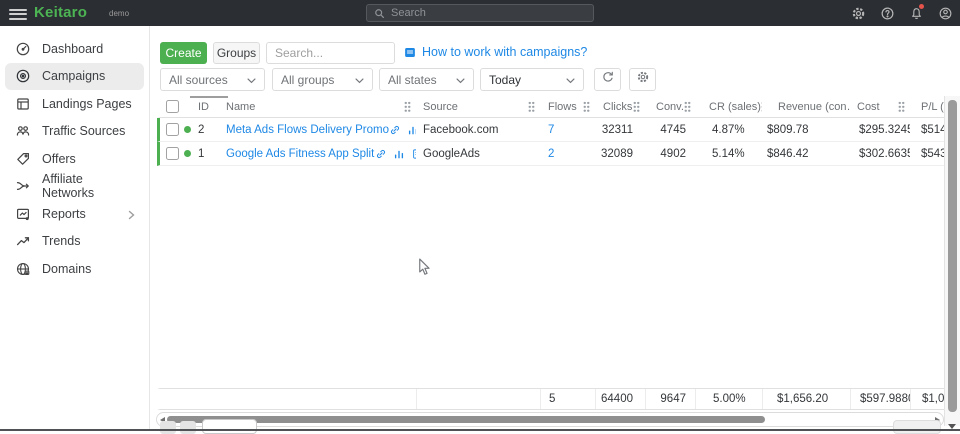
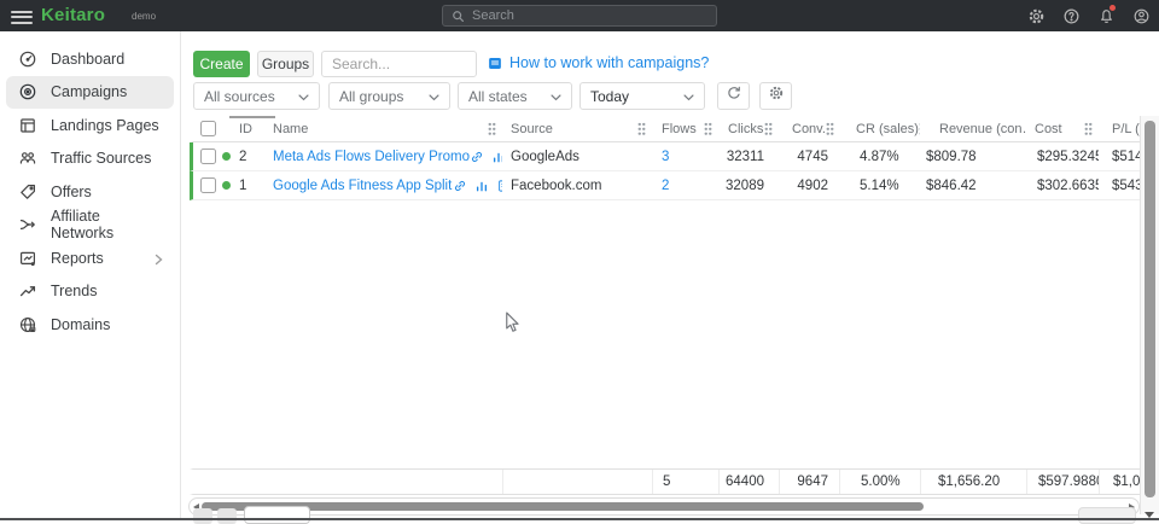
  Keitaro
  demo
  Search
  Dashboard
  Campaigns
  Landings Pages
  Traffic Sources
  Offers
  Affiliate Networks
  Reports
  Trends
  Domains
  Create
  Groups
  Search...
  How to work with campaigns?
  All sources
  All groups
  All states
  Today
  ID
  Name
  Source
  Flows
  Clicks
  Conv.
  CR (sales)
  Revenue (con
  Cost
  P/L (
  2
  Meta Ads Flows Delivery Promo
- Facebook.com
+ GoogleAds
- 7
+ 3
  32311
  4745
  4.87%
  $809.78
  $295.324
  $51
  1
  Google Ads Fitness App Split
- GoogleAds
+ Facebook.com
  2
  32089
  4902
  5.14%
  $846.42
  $302.663
  $54
  5
  64400
  9647
  5.00%
  $1,656.20
  $597.988
  $1,0
